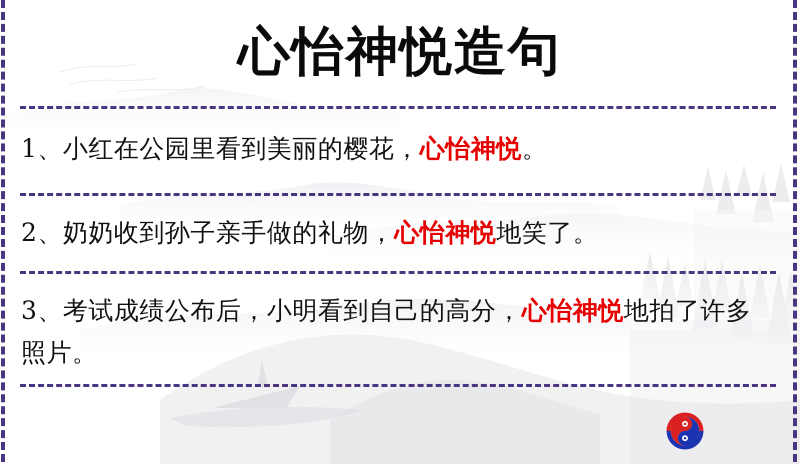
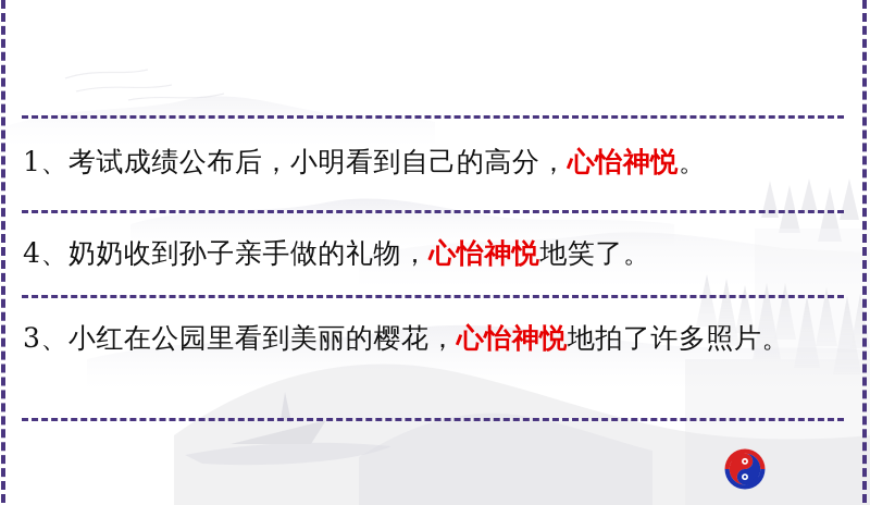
- 心怡神悦造句
- 1、小红在公园里看到美丽的樱花，心怡神悦。
+ 1、考试成绩公布后，小明看到自己的高分，心怡神悦。
- 2、奶奶收到孙子亲手做的礼物，心怡神悦地笑了。
+ 4、奶奶收到孙子亲手做的礼物，心怡神悦地笑了。
- 3、考试成绩公布后，小明看到自己的高分，心怡神悦地拍了许多照片。
+ 3、小红在公园里看到美丽的樱花，心怡神悦地拍了许多照片。
